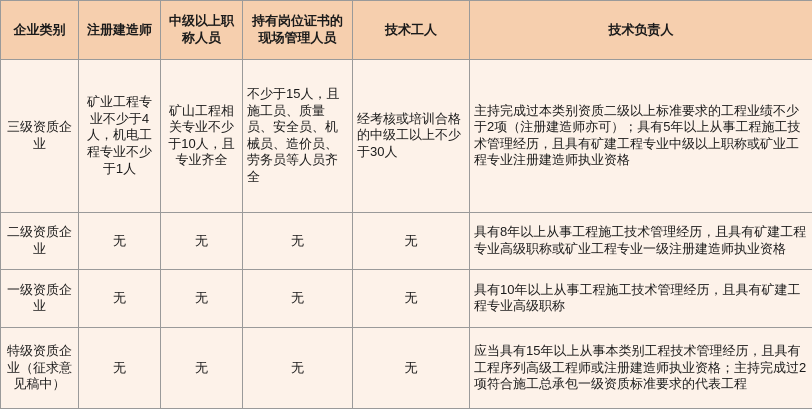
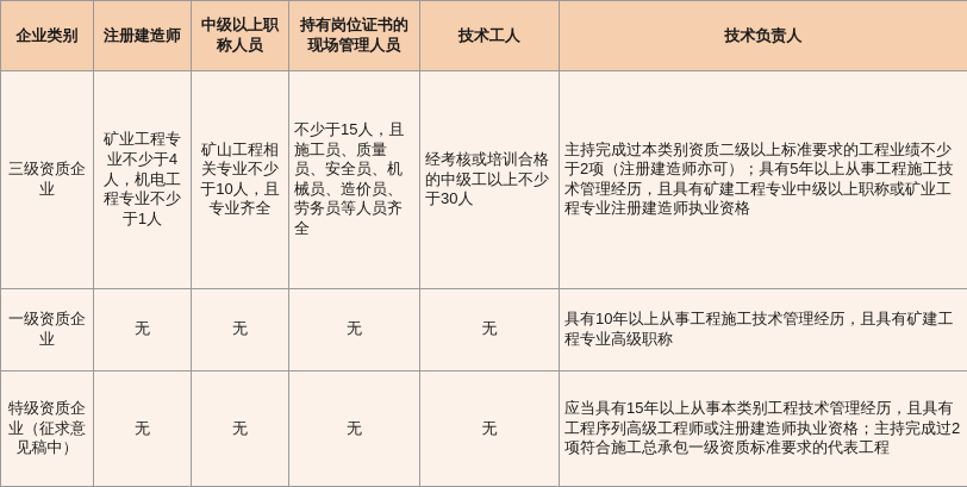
  企业类别	注册建造师	中级以上职称人员	持有岗位证书的现场管理人员	技术工人	技术负责人
  三级资质企业	矿业工程专业不少于4人，机电工程专业不少于1人	矿山工程相关专业不少于10人，且专业齐全	不少于15人，且施工员、质量员、安全员、机械员、造价员、劳务员等人员齐全	经考核或培训合格的中级工以上不少于30人	主持完成过本类别资质二级以上标准要求的工程业绩不少于2项（注册建造师亦可）；具有5年以上从事工程施工技术管理经历，且具有矿建工程专业中级以上职称或矿业工程专业注册建造师执业资格
- 二级资质企业	无	无	无	无	具有8年以上从事工程施工技术管理经历，且具有矿建工程专业高级职称或矿业工程专业一级注册建造师执业资格
  一级资质企业	无	无	无	无	具有10年以上从事工程施工技术管理经历，且具有矿建工程专业高级职称
  特级资质企业（征求意见稿中）	无	无	无	无	应当具有15年以上从事本类别工程技术管理经历，且具有工程序列高级工程师或注册建造师执业资格；主持完成过2项符合施工总承包一级资质标准要求的代表工程
